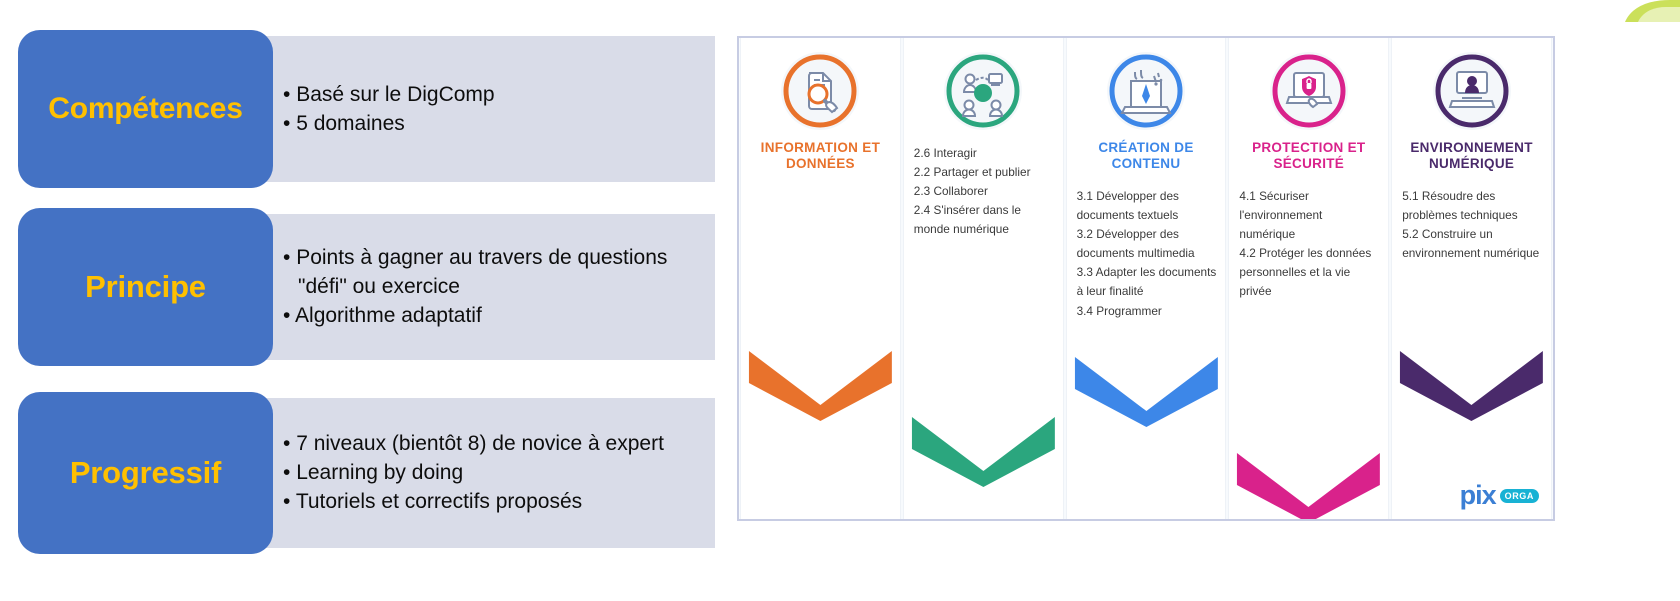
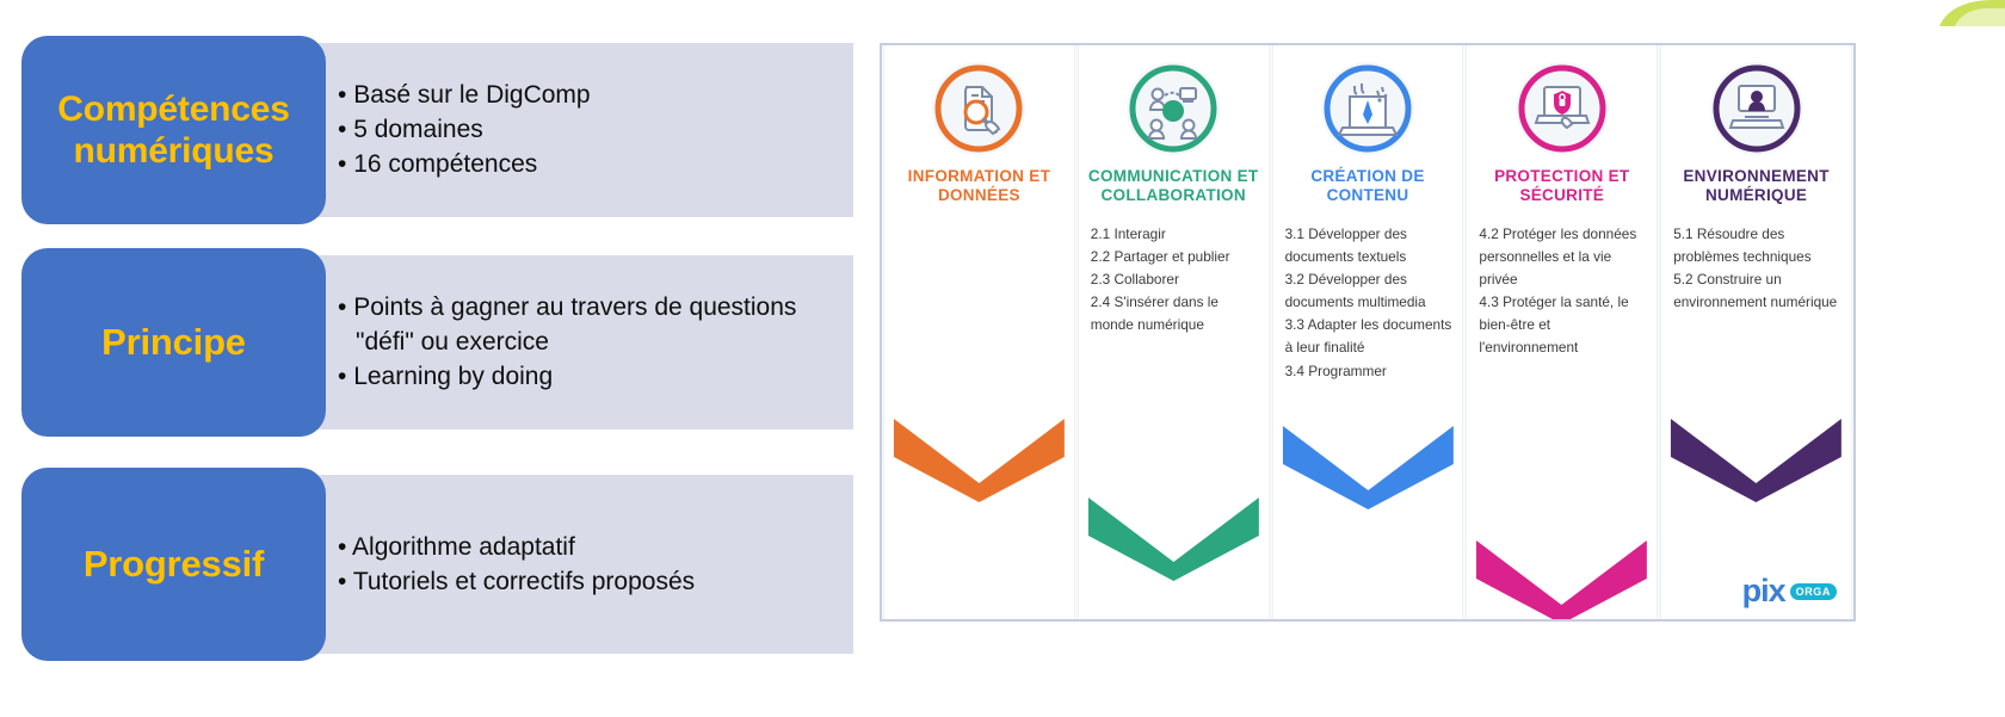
  Basé sur le DigComp
  5 domaines
+ 16 compétences
  Compétences
+ numériques
  Points à gagner au travers de questions
  "défi" ou exercice
- Algorithme adaptatif
+ Learning by doing
  Principe
- 7 niveaux (bientôt 8) de novice à expert
- Learning by doing
+ Algorithme adaptatif
  Tutoriels et correctifs proposés
  Progressif
  INFORMATION ET DONNÉES
+ COMMUNICATION ET COLLABORATION
- 2.6 Interagir
+ 2.1 Interagir
  2.2 Partager et publier
  2.3 Collaborer
  2.4 S'insérer dans le monde numérique
  CRÉATION DE CONTENU
  3.1 Développer des documents textuels
  3.2 Développer des documents multimedia
  3.3 Adapter les documents à leur finalité
  3.4 Programmer
  PROTECTION ET SÉCURITÉ
- 4.1 Sécuriser l'environnement numérique
  4.2 Protéger les données personnelles et la vie privée
+ 4.3 Protéger la santé, le bien-être et l'environnement
  ENVIRONNEMENT NUMÉRIQUE
  5.1 Résoudre des problèmes techniques
  5.2 Construire un environnement numérique
  pix
  ORGA
